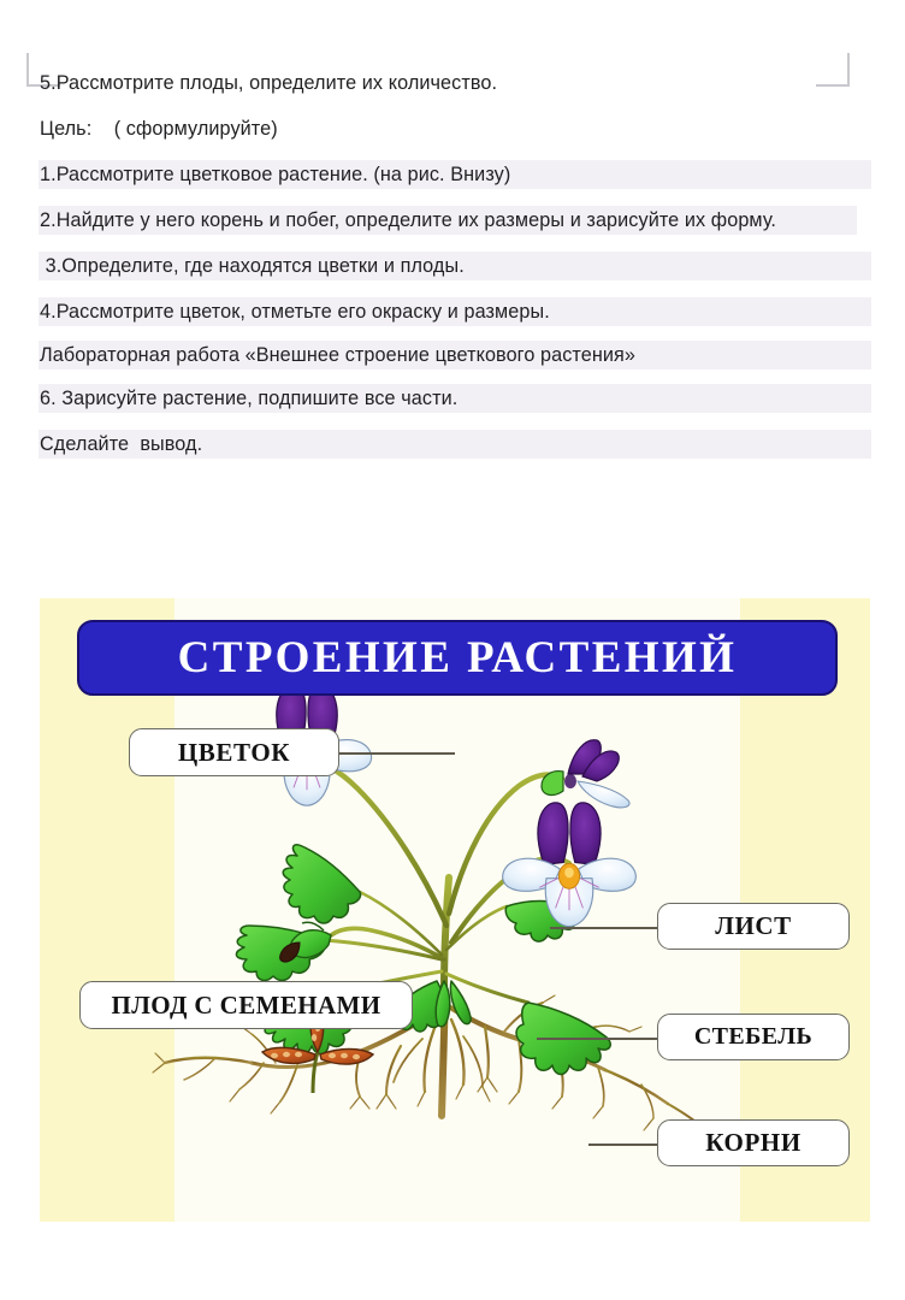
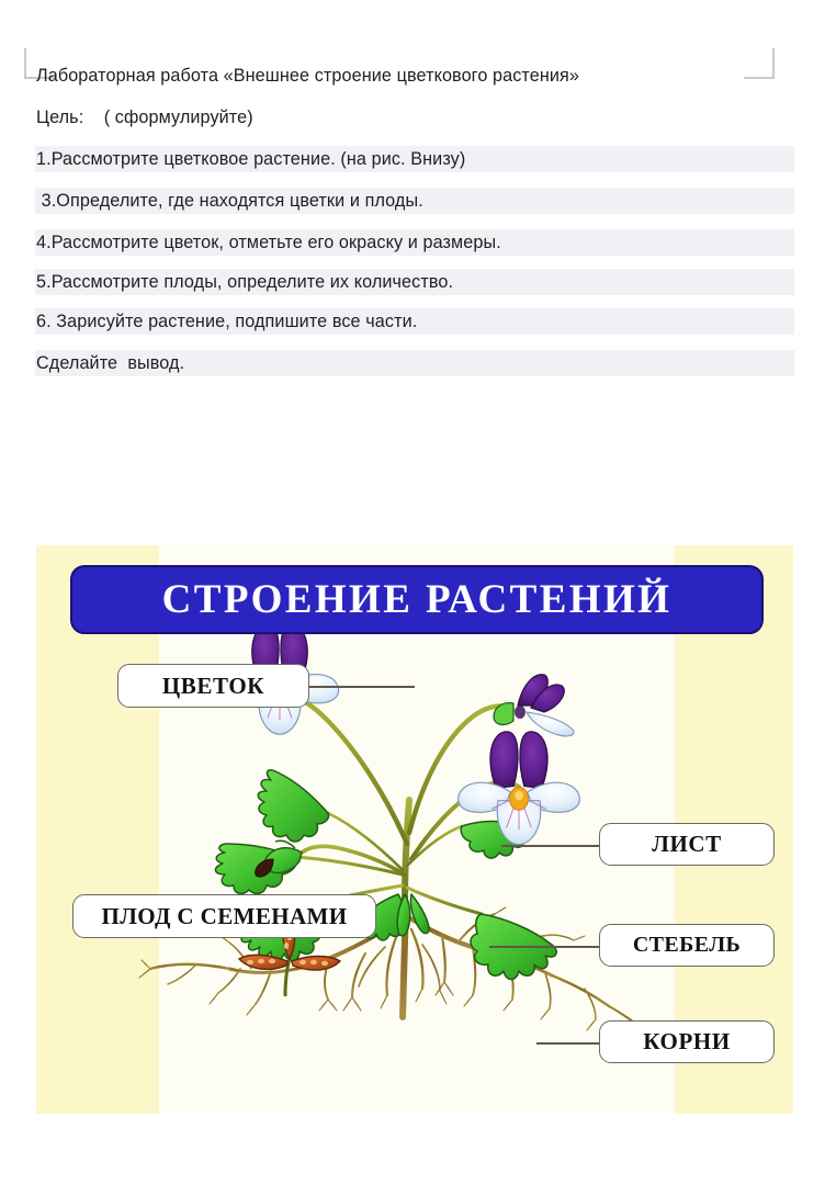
- 5.Рассмотрите плоды, определите их количество.
+ Лабораторная работа «Внешнее строение цветкового растения»
  Цель: ( сформулируйте)
  1.Рассмотрите цветковое растение. (на рис. Внизу)
- 2.Найдите у него корень и побег, определите их размеры и зарисуйте их форму.
  3.Определите, где находятся цветки и плоды.
  4.Рассмотрите цветок, отметьте его окраску и размеры.
- Лабораторная работа «Внешнее строение цветкового растения»
+ 5.Рассмотрите плоды, определите их количество.
  6. Зарисуйте растение, подпишите все части.
  Сделайте вывод.
  СТРОЕНИЕ РАСТЕНИЙ
  ЦВЕТОК
  ЛИСТ
  ПЛОД С СЕМЕНАМИ
  СТЕБЕЛЬ
  КОРНИ
